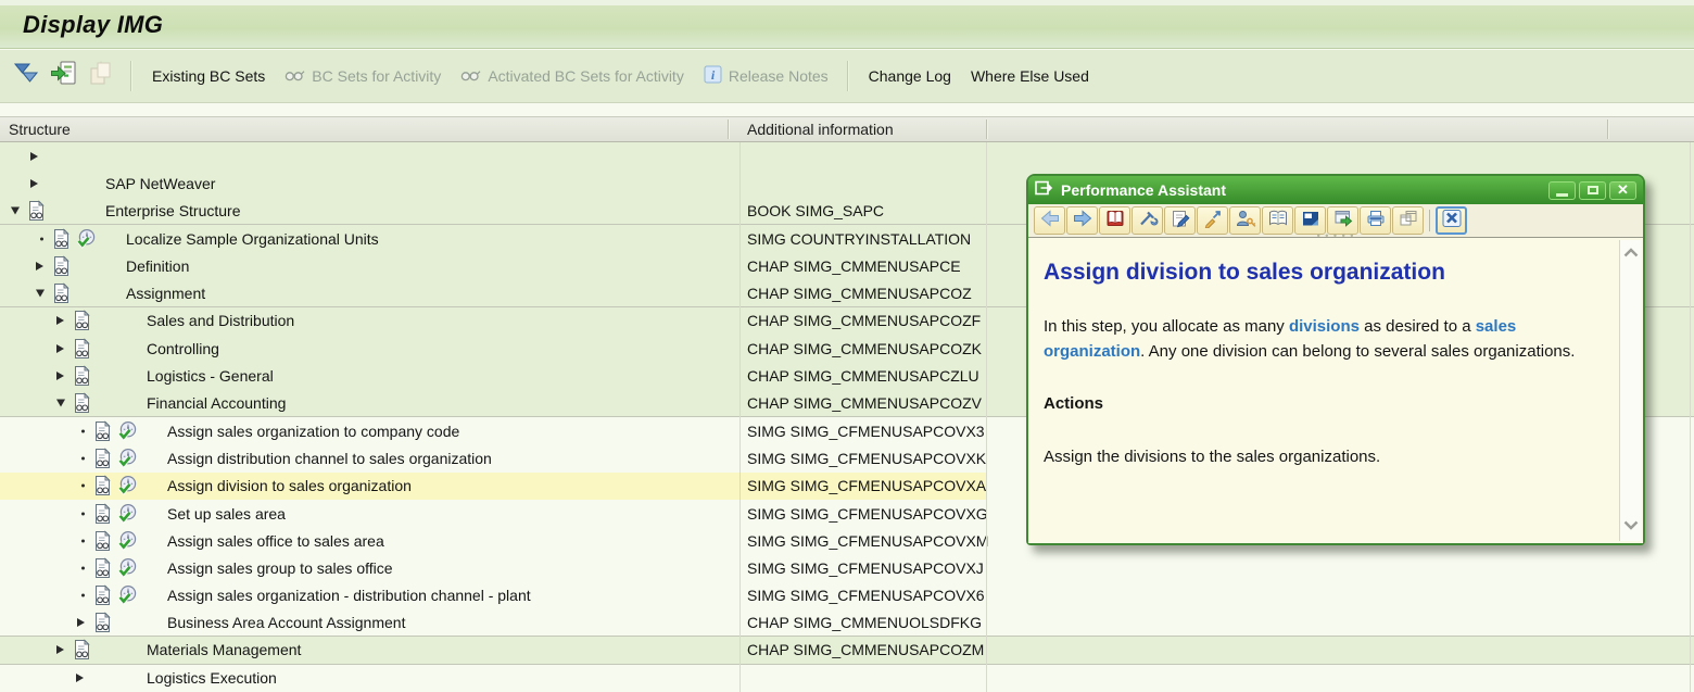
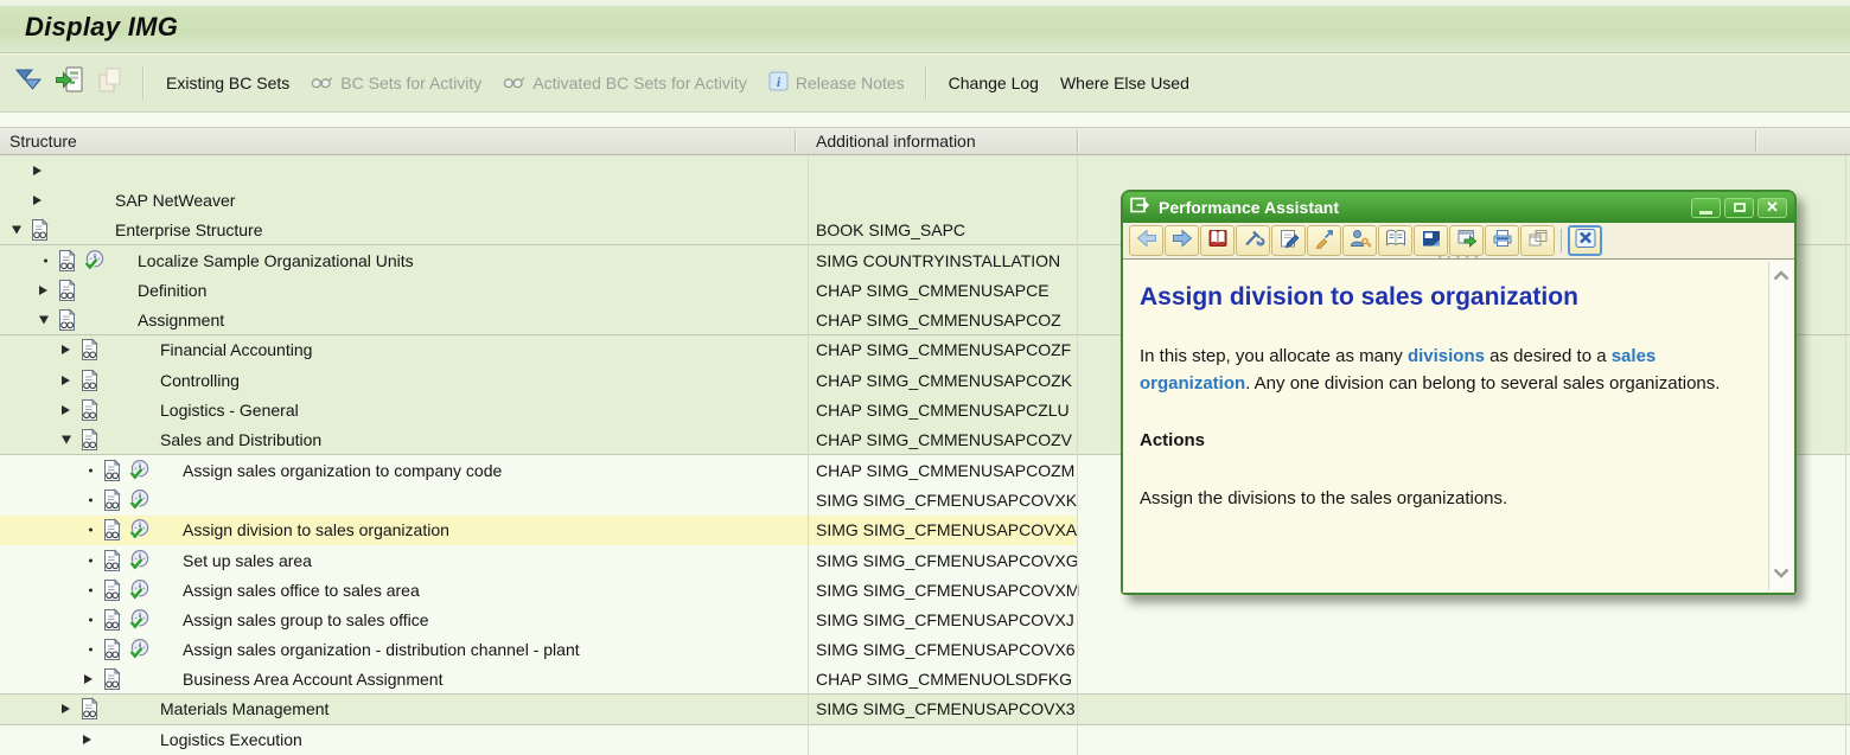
  Display IMG
  Existing BC Sets
  BC Sets for Activity
  Activated BC Sets for Activity
  i
  Release Notes
  Change Log
  Where Else Used
  Structure
  Additional information
  SAP NetWeaver
  Enterprise Structure
  BOOK SIMG_SAPC
  Localize Sample Organizational Units
  SIMG COUNTRYINSTALLATION
  Definition
  CHAP SIMG_CMMENUSAPCE
  Assignment
  CHAP SIMG_CMMENUSAPCOZ
- Sales and Distribution
+ Financial Accounting
  CHAP SIMG_CMMENUSAPCOZF
  Controlling
  CHAP SIMG_CMMENUSAPCOZK
  Logistics - General
  CHAP SIMG_CMMENUSAPCZLU
- Financial Accounting
+ Sales and Distribution
  CHAP SIMG_CMMENUSAPCOZV
  Assign sales organization to company code
- SIMG SIMG_CFMENUSAPCOVX3
+ CHAP SIMG_CMMENUSAPCOZM
- Assign distribution channel to sales organization
  SIMG SIMG_CFMENUSAPCOVXK
  Assign division to sales organization
  SIMG SIMG_CFMENUSAPCOVXA
  Set up sales area
  SIMG SIMG_CFMENUSAPCOVXG
  Assign sales office to sales area
  SIMG SIMG_CFMENUSAPCOVXM
  Assign sales group to sales office
  SIMG SIMG_CFMENUSAPCOVXJ
  Assign sales organization - distribution channel - plant
  SIMG SIMG_CFMENUSAPCOVX6
  Business Area Account Assignment
  CHAP SIMG_CMMENUOLSDFKG
  Materials Management
- CHAP SIMG_CMMENUSAPCOZM
+ SIMG SIMG_CFMENUSAPCOVX3
  Logistics Execution
  Performance Assistant
  ✕
  • • • • •
  Assign division to sales organization
  In this step, you allocate as many divisions as desired to a sales
  organization. Any one division can belong to several sales organizations.
  Actions
  Assign the divisions to the sales organizations.
